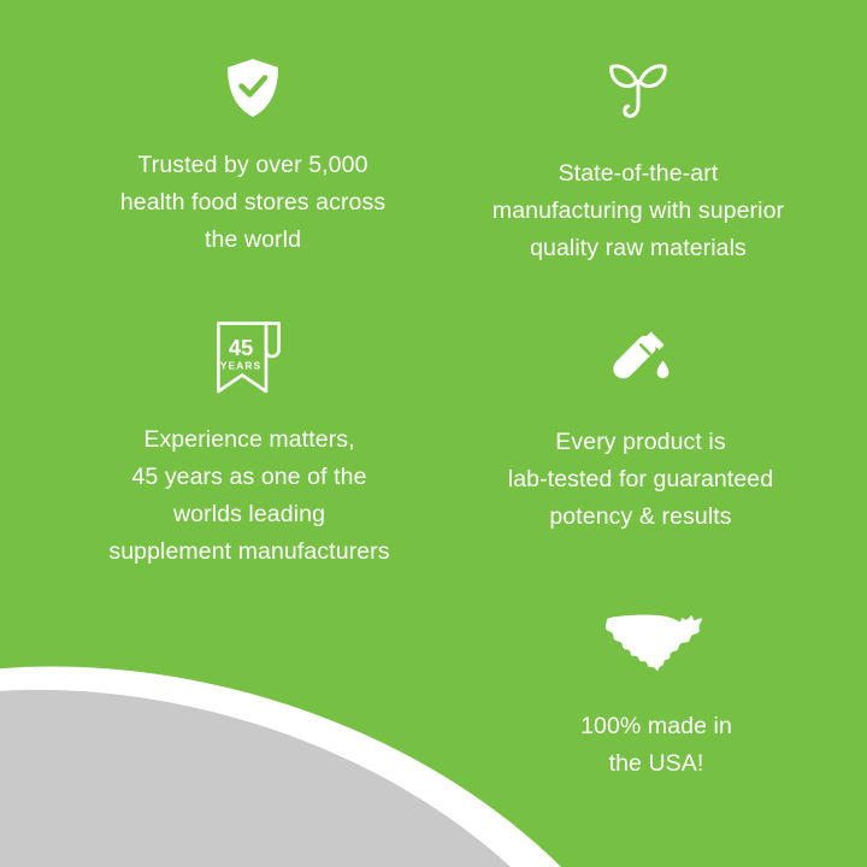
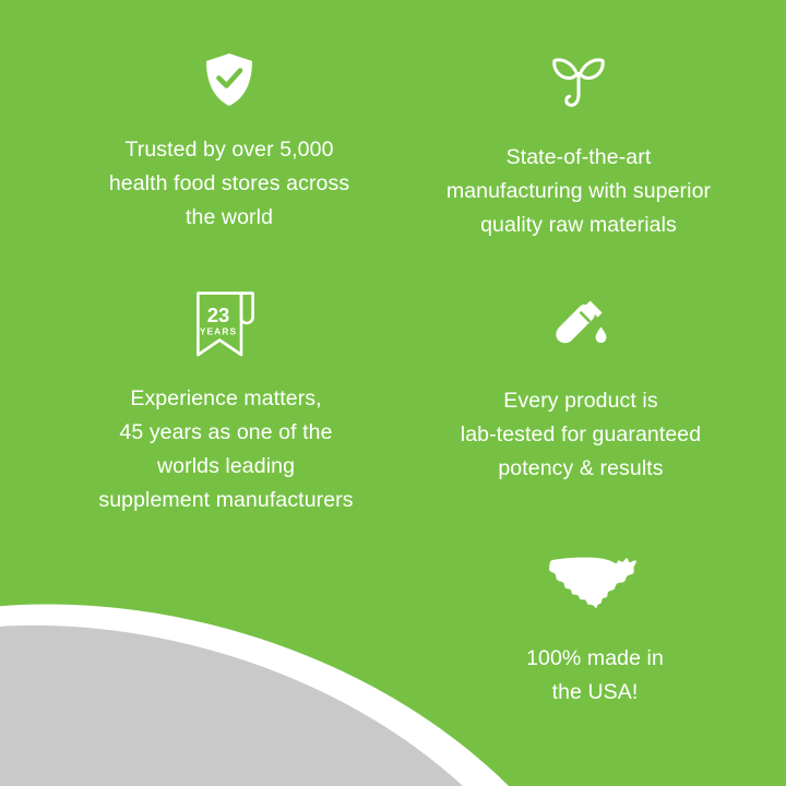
  Trusted by over 5,000
  health food stores across
  the world
  State-of-the-art
  manufacturing with superior
  quality raw materials
- 45
+ 23
  YEARS
  Experience matters,
  45 years as one of the
  worlds leading
  supplement manufacturers
  Every product is
  lab-tested for guaranteed
  potency & results
  100% made in
  the USA!
